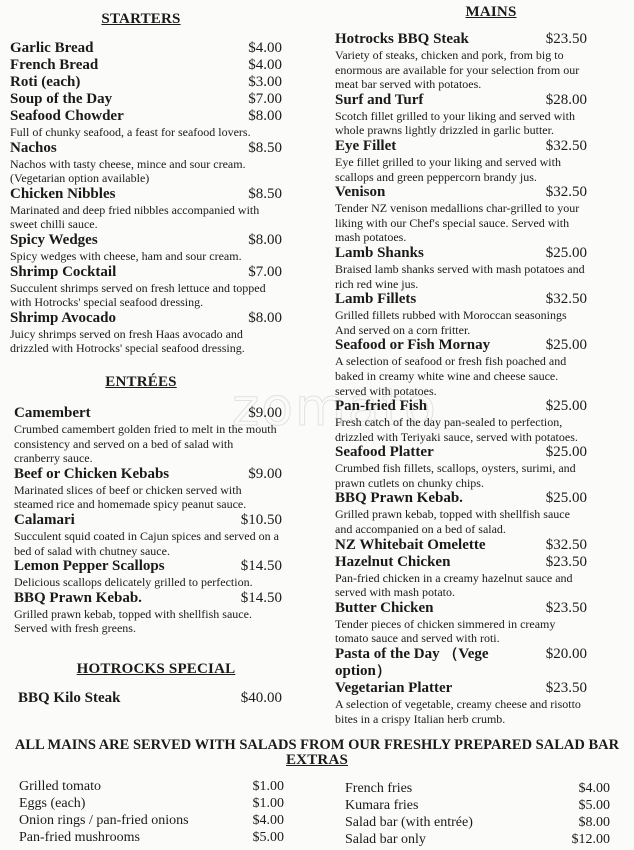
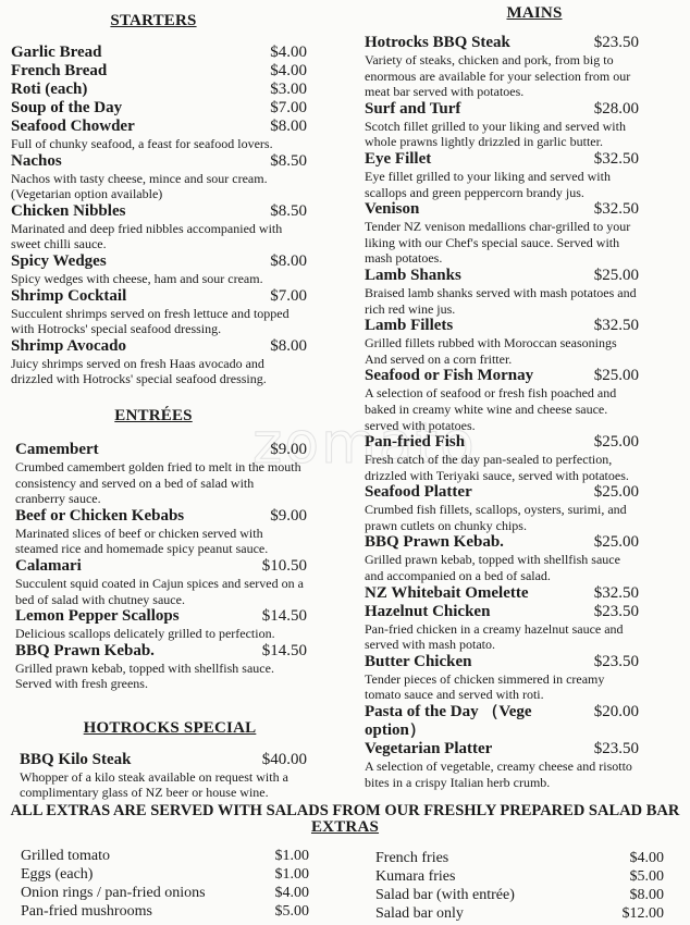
  zomato
  STARTERS
  Garlic Bread
  $4.00
  French Bread
  $4.00
  Roti (each)
  $3.00
  Soup of the Day
  $7.00
  Seafood Chowder
  $8.00
  Full of chunky seafood, a feast for seafood lovers.
  Nachos
  $8.50
  Nachos with tasty cheese, mince and sour cream. (Vegetarian option available)
  Chicken Nibbles
  $8.50
  Marinated and deep fried nibbles accompanied with sweet chilli sauce.
  Spicy Wedges
  $8.00
  Spicy wedges with cheese, ham and sour cream.
  Shrimp Cocktail
  $7.00
  Succulent shrimps served on fresh lettuce and topped with Hotrocks' special seafood dressing.
  Shrimp Avocado
  $8.00
  Juicy shrimps served on fresh Haas avocado and drizzled with Hotrocks' special seafood dressing.
  ENTRÉES
  Camembert
  $9.00
  Crumbed camembert golden fried to melt in the mouth consistency and served on a bed of salad with cranberry sauce.
  Beef or Chicken Kebabs
  $9.00
  Marinated slices of beef or chicken served with steamed rice and homemade spicy peanut sauce.
  Calamari
  $10.50
  Succulent squid coated in Cajun spices and served on a bed of salad with chutney sauce.
  Lemon Pepper Scallops
  $14.50
  Delicious scallops delicately grilled to perfection.
  BBQ Prawn Kebab.
  $14.50
  Grilled prawn kebab, topped with shellfish sauce. Served with fresh greens.
  HOTROCKS SPECIAL
  BBQ Kilo Steak
  $40.00
+ Whopper of a kilo steak available on request with a complimentary glass of NZ beer or house wine.
  MAINS
  Hotrocks BBQ Steak
  $23.50
  Variety of steaks, chicken and pork, from big to enormous are available for your selection from our meat bar served with potatoes.
  Surf and Turf
  $28.00
  Scotch fillet grilled to your liking and served with whole prawns lightly drizzled in garlic butter.
  Eye Fillet
  $32.50
  Eye fillet grilled to your liking and served with scallops and green peppercorn brandy jus.
  Venison
  $32.50
  Tender NZ venison medallions char-grilled to your liking with our Chef's special sauce. Served with mash potatoes.
  Lamb Shanks
  $25.00
  Braised lamb shanks served with mash potatoes and rich red wine jus.
  Lamb Fillets
  $32.50
  Grilled fillets rubbed with Moroccan seasonings And served on a corn fritter.
  Seafood or Fish Mornay
  $25.00
  A selection of seafood or fresh fish poached and baked in creamy white wine and cheese sauce. served with potatoes.
  Pan-fried Fish
  $25.00
  Fresh catch of the day pan-sealed to perfection, drizzled with Teriyaki sauce, served with potatoes.
  Seafood Platter
  $25.00
  Crumbed fish fillets, scallops, oysters, surimi, and prawn cutlets on chunky chips.
  BBQ Prawn Kebab.
  $25.00
  Grilled prawn kebab, topped with shellfish sauce and accompanied on a bed of salad.
  NZ Whitebait Omelette
  $32.50
  Hazelnut Chicken
  $23.50
  Pan-fried chicken in a creamy hazelnut sauce and served with mash potato.
  Butter Chicken
  $23.50
  Tender pieces of chicken simmered in creamy tomato sauce and served with roti.
  Pasta of the Day （Vege option）
  $20.00
  Vegetarian Platter
  $23.50
  A selection of vegetable, creamy cheese and risotto bites in a crispy Italian herb crumb.
- ALL MAINS ARE SERVED WITH SALADS FROM OUR FRESHLY PREPARED SALAD BAR
+ ALL EXTRAS ARE SERVED WITH SALADS FROM OUR FRESHLY PREPARED SALAD BAR
  EXTRAS
  Grilled tomato
  $1.00
  Eggs (each)
  $1.00
  Onion rings / pan-fried onions
  $4.00
  Pan-fried mushrooms
  $5.00
  French fries
  $4.00
  Kumara fries
  $5.00
  Salad bar (with entrée)
  $8.00
  Salad bar only
  $12.00
